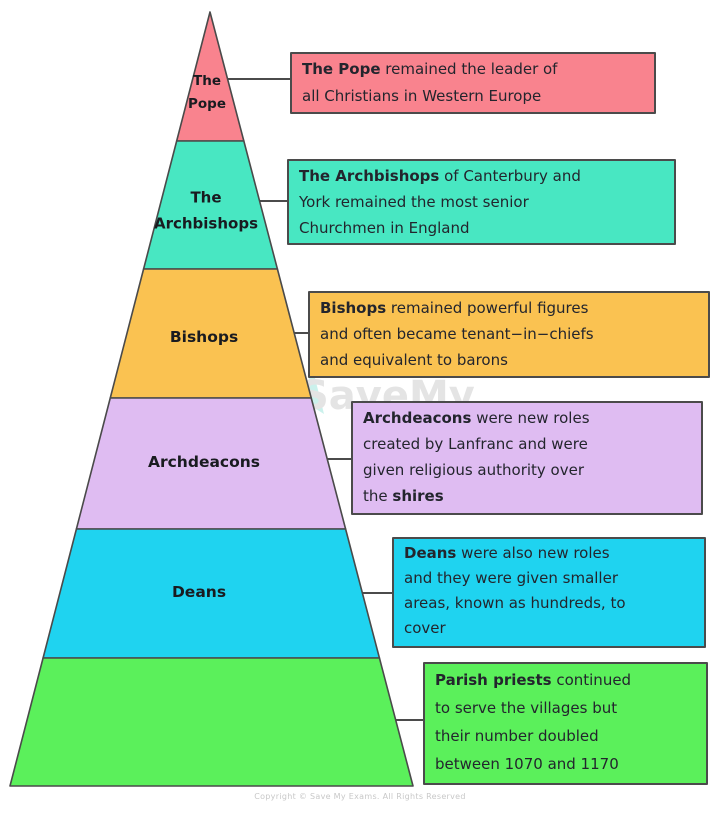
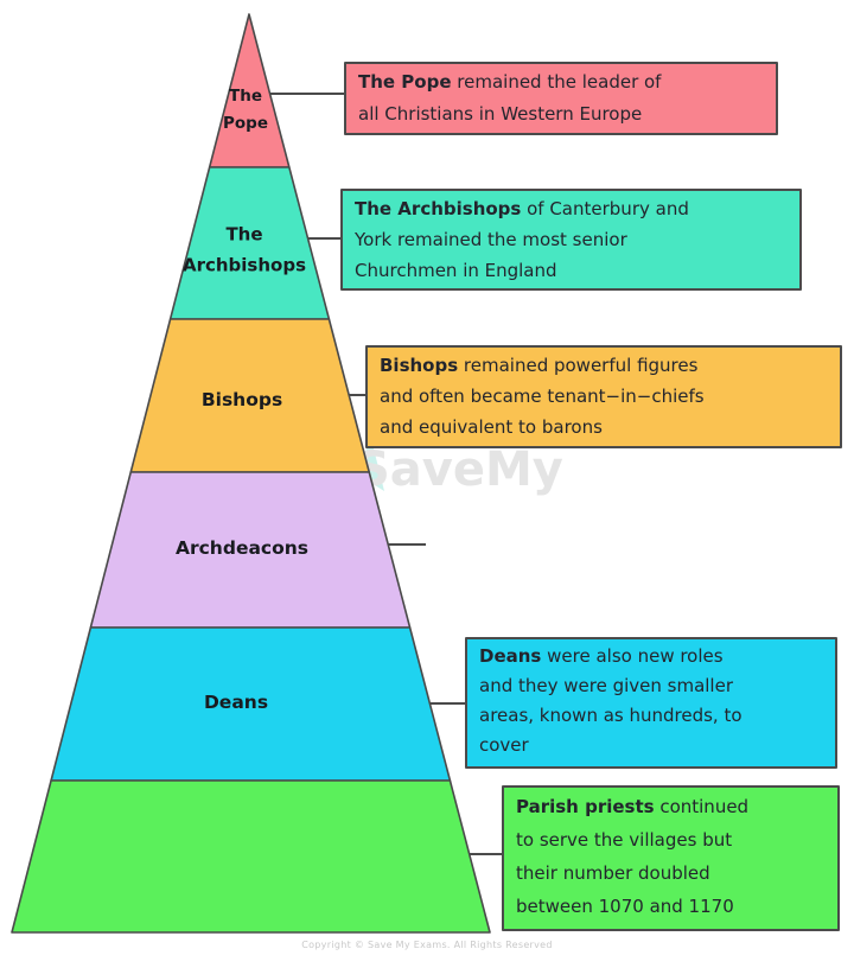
  SaveMy
  The
  Pope
  The Pope remained the leader of
  all Christians in Western Europe
  The
  Archbishops
  The Archbishops of Canterbury and
  York remained the most senior
  Churchmen in England
  Bishops
  Bishops remained powerful figures
  and often became tenant−in−chiefs
  and equivalent to barons
  Archdeacons
- Archdeacons were new roles
- created by Lanfranc and were
- given religious authority over
- the shires
  Deans
  Deans were also new roles
  and they were given smaller
  areas, known as hundreds, to
  cover
  Parish priests continued
  to serve the villages but
  their number doubled
  between 1070 and 1170
  Copyright © Save My Exams. All Rights Reserved
